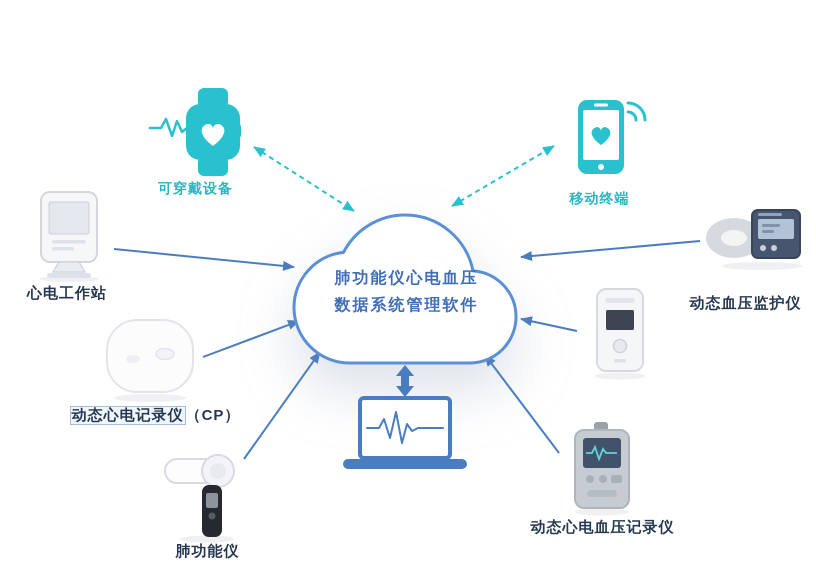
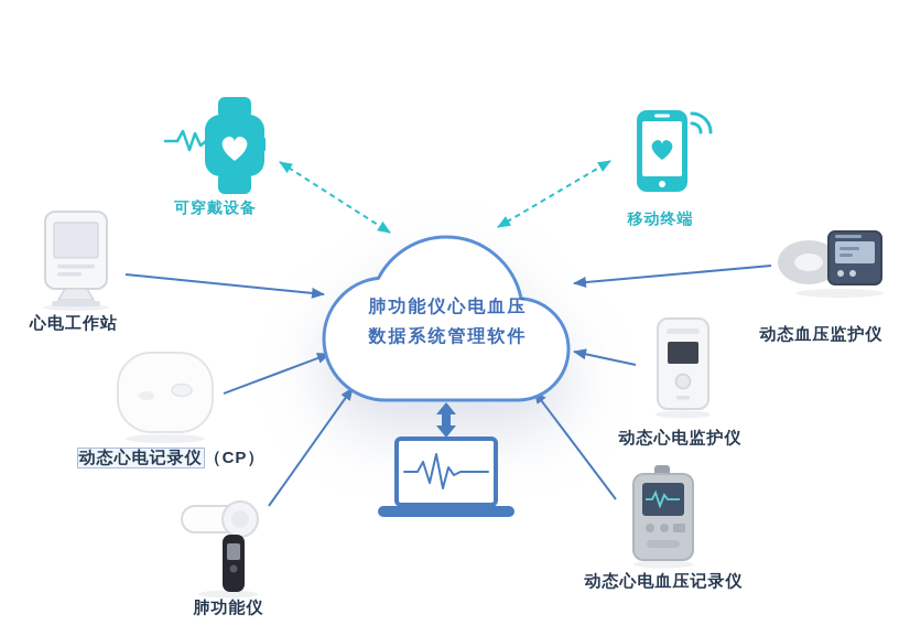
  肺功能仪心电血压
  数据系统管理软件
  可穿戴设备
  移动终端
  心电工作站
  动态心电记录仪（CP）
  肺功能仪
  动态血压监护仪
+ 动态心电监护仪
  动态心电血压记录仪
